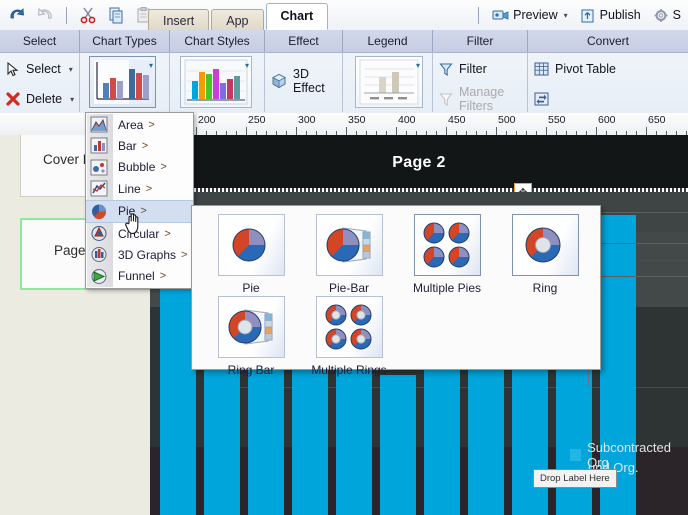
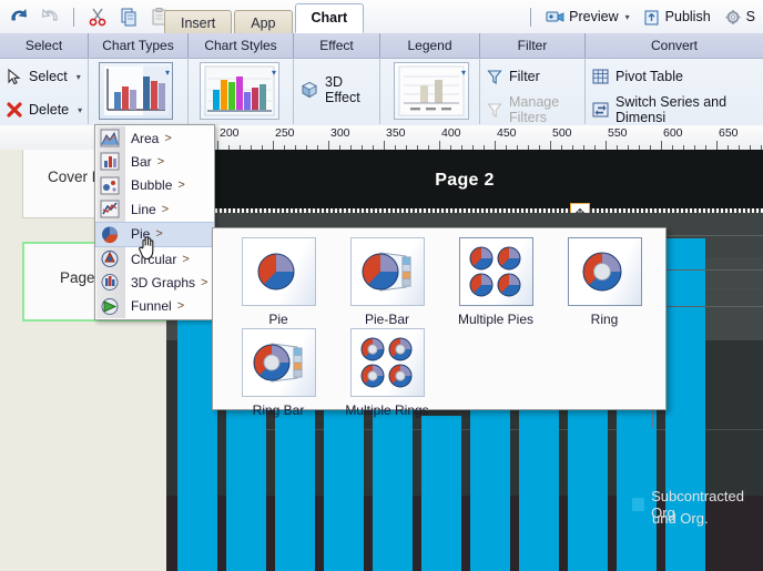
  Insert
  App
  Chart
  Preview
  ▾
  Publish
  S
  Select
  Chart Types
  Chart Styles
  Effect
  Legend
  Filter
  Convert
  Select
  ▾
  Delete
  ▾
  ▾
  ▾
  3D Effect
  ▾
  Filter
  Manage Filters
  Pivot Table
+ Switch Series and Dimensi
  200
  250
  300
  350
  400
  450
  500
  550
  600
  650
  Cover
  Page
  Page 2
  Subcontracted Org
  und Org.
- Drop Label Here
  Area
  >
  Bar
  >
  Bubble
  >
  Line
  >
  Pie
  >
  Cicular
  >
  3D Graphs
  >
  Funnel
  >
  Pie
  Pie-Bar
  Multiple Pies
  Ring
  Ring Bar
  Multiple Rings
